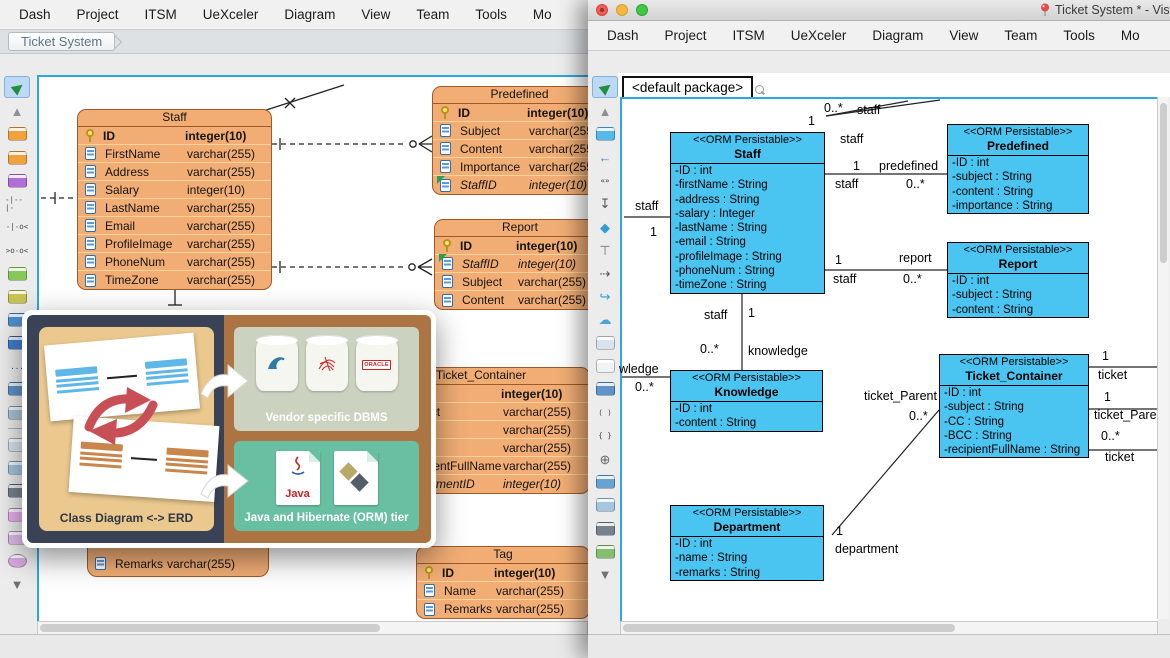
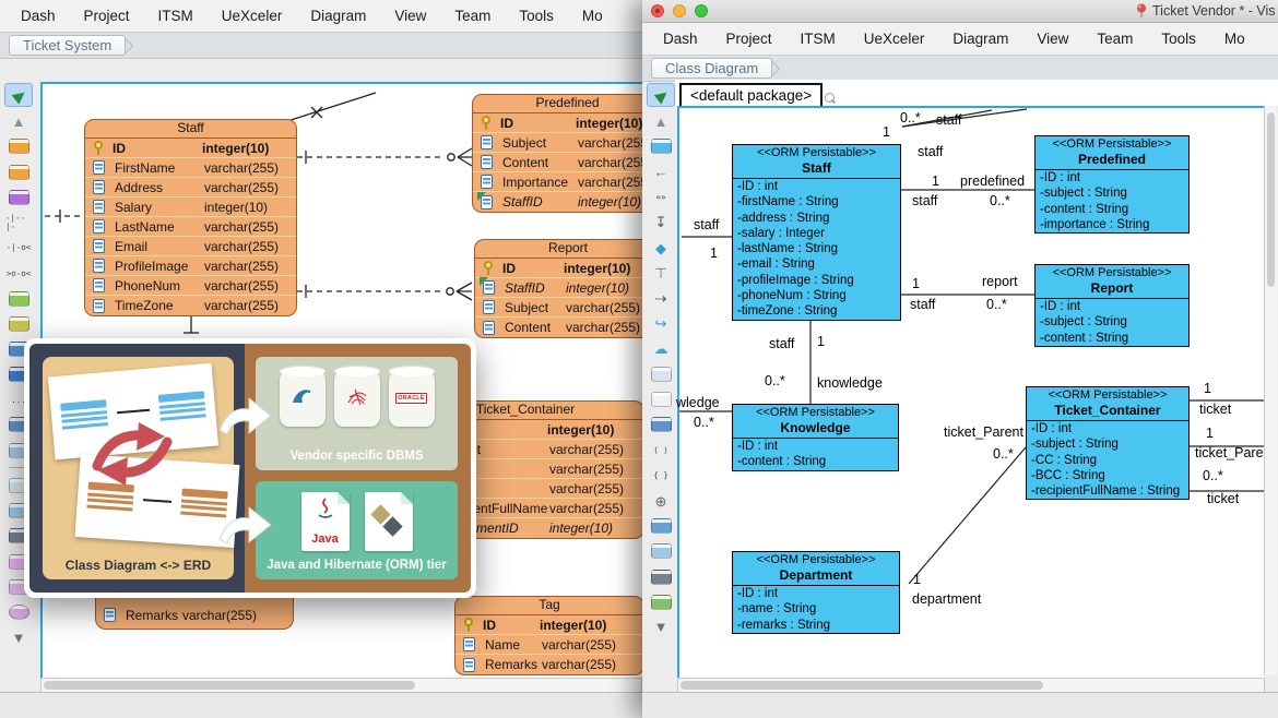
  Dash
  Project
  ITSM
  UeXceler
  Diagram
  View
  Team
  Tools
  Mo
  Ticket System
  ▲
  -|--|-
  -|-o<
  >o-o<
  ▼
  Staff
  ID
  integer(10)
  FirstName
  varchar(255)
  Address
  varchar(255)
  Salary
  integer(10)
  LastName
  varchar(255)
  Email
  varchar(255)
  ProfileImage
  varchar(255)
  PhoneNum
  varchar(255)
  TimeZone
  varchar(255)
  Predefined
  ID
  integer(10)
  Subject
  varchar(25
  Content
  varchar(25
  Importance
  varchar(25
  StaffID
  integer(10)
  Report
  ID
  integer(10)
  StaffID
  integer(10)
  Subject
  varchar(255)
  Content
  varchar(255)
  Ticket_Container
  integer(10)
  varchar(255)
  varchar(255)
  varchar(255)
  varchar(255)
  integer(10)
  Tag
  ID
  integer(10)
  Name
  varchar(255)
  Remarks
  varchar(255)
  Remarks
  varchar(255)
  Class Diagram <-> ERD
  Vendor specific DBMS
  Java
  Java and Hibernate (ORM) tier
- Ticket System * - Vis
+ Ticket Vendor * - Vis
  Dash
  Project
  ITSM
  UeXceler
  Diagram
  View
  Team
  Tools
  Mo
+ Class Diagram
  <default package>
  ▲
  ←
  «»
  ↧
  ◆
  ⊤
  ⇢
  ↪
  ☁
  ( )
  { }
  ⊕
  ▼
  <<ORM Persistable>>
  Staff
  -ID : int
  -firstName : String
  -address : String
  -salary : Integer
  -lastName : String
  -email : String
  -profileImage : String
  -phoneNum : String
  -timeZone : String
  <<ORM Persistable>>
  Predefined
  -ID : int
  -subject : String
  -content : String
  -importance : String
  <<ORM Persistable>>
  Report
  -ID : int
  -subject : String
  -content : String
  <<ORM Persistable>>
  Knowledge
  -ID : int
  -content : String
  <<ORM Persistable>>
  Ticket_Container
  -ID : int
  -subject : String
  -CC : String
  -BCC : String
  -recipientFullName : String
  <<ORM Persistable>>
  Department
  -ID : int
  -name : String
  -remarks : String
  0..*
  staff
  1
  staff
  1
  predefined
  staff
  0..*
  staff
  1
  1
  report
  staff
  0..*
  staff
  1
  0..*
  knowledge
  wledge
  0..*
  ticket_Parent
  0..*
  1
  department
  1
  ticket
  1
  ticket_Pare
  0..*
  ticket
